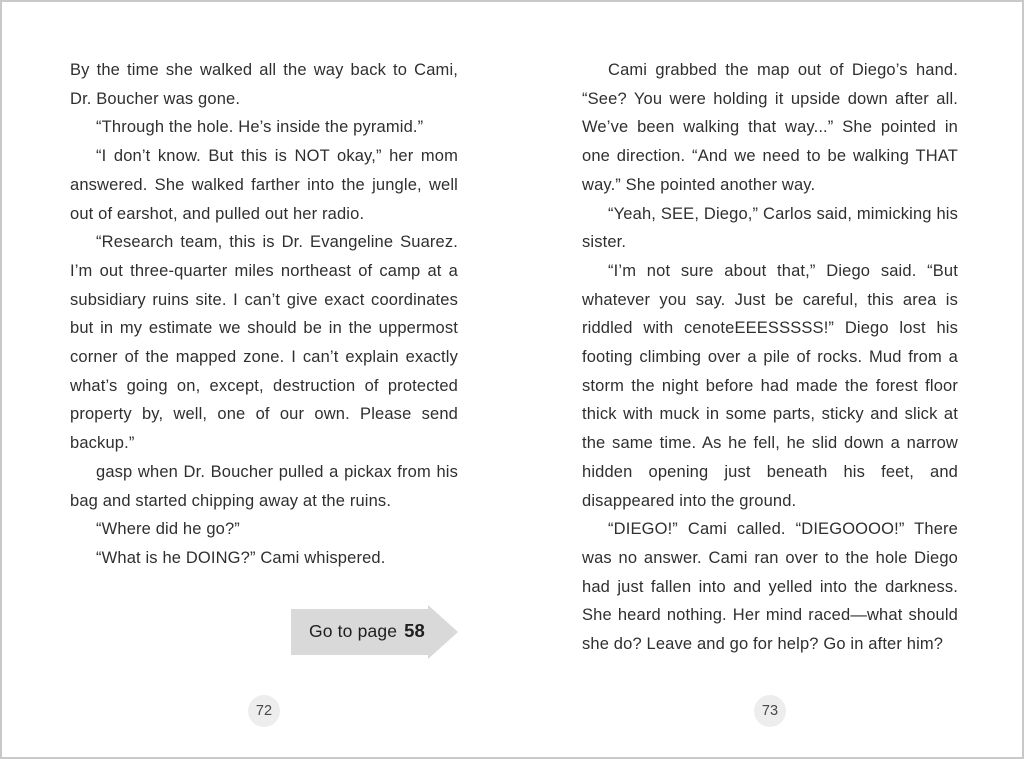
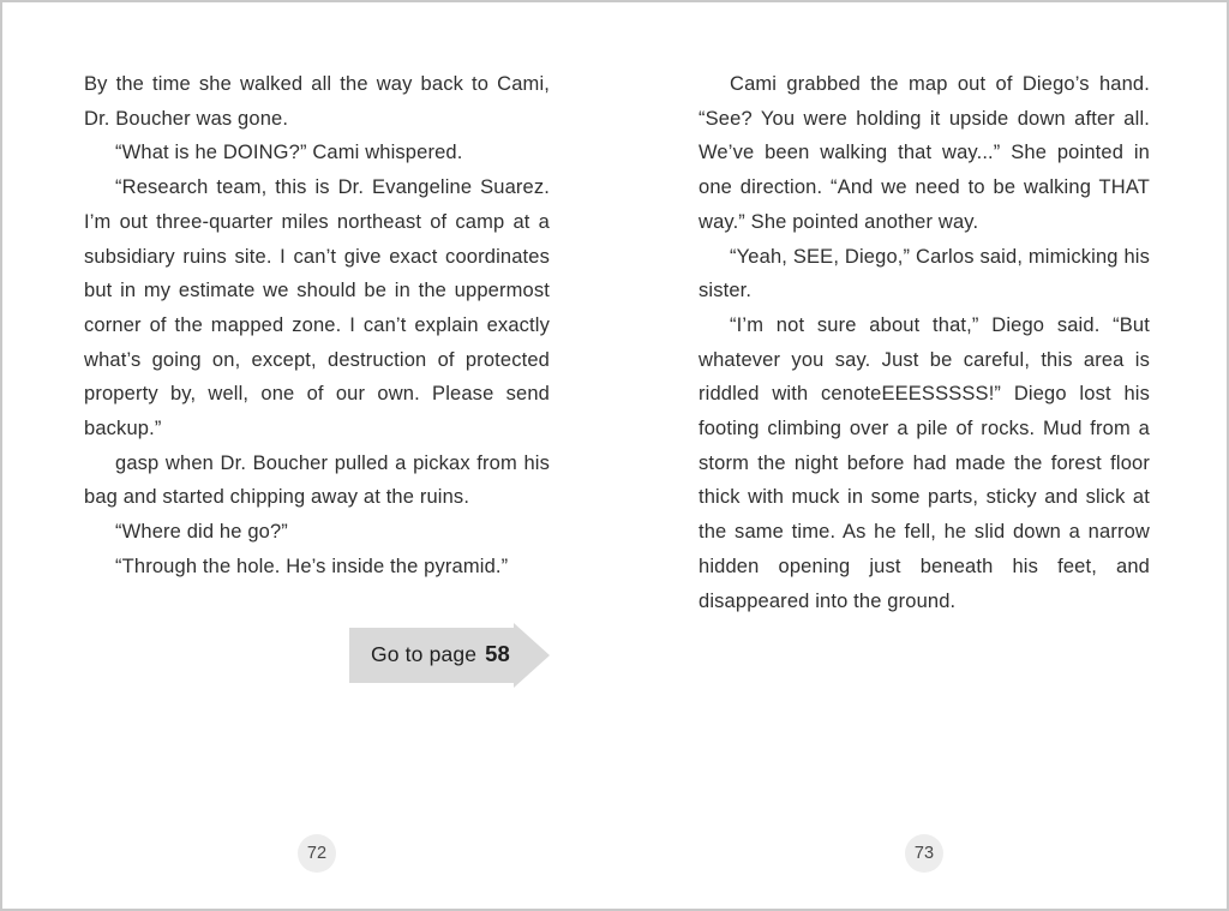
  By the time she walked all the way back to Cami, Dr. Boucher was gone.
- “Through the hole. He’s inside the pyramid.”
+ “What is he DOING?” Cami whispered.
- “I don’t know. But this is NOT okay,” her mom answered. She walked farther into the jungle, well out of earshot, and pulled out her radio.
  “Research team, this is Dr. Evangeline Suarez. I’m out three-quarter miles northeast of camp at a subsidiary ruins site. I can’t give exact coordinates but in my estimate we should be in the uppermost corner of the mapped zone. I can’t explain exactly what’s going on, except, destruction of protected property by, well, one of our own. Please send backup.”
  gasp when Dr. Boucher pulled a pickax from his bag and started chipping away at the ruins.
  “Where did he go?”
- “What is he DOING?” Cami whispered.
+ “Through the hole. He’s inside the pyramid.”
  Go to page
  58
  Cami grabbed the map out of Diego’s hand. “See? You were holding it upside down after all. We’ve been walking that way...” She pointed in one direction. “And we need to be walking THAT way.” She pointed another way.
  “Yeah, SEE, Diego,” Carlos said, mimicking his sister.
  “I’m not sure about that,” Diego said. “But whatever you say. Just be careful, this area is riddled with cenoteEEESSSSS!” Diego lost his footing climbing over a pile of rocks. Mud from a storm the night before had made the forest floor thick with muck in some parts, sticky and slick at the same time. As he fell, he slid down a narrow hidden opening just beneath his feet, and disappeared into the ground.
- “DIEGO!” Cami called. “DIEGOOOO!” There was no answer. Cami ran over to the hole Diego had just fallen into and yelled into the darkness. She heard nothing. Her mind raced—what should she do? Leave and go for help? Go in after him?
  72
  73
